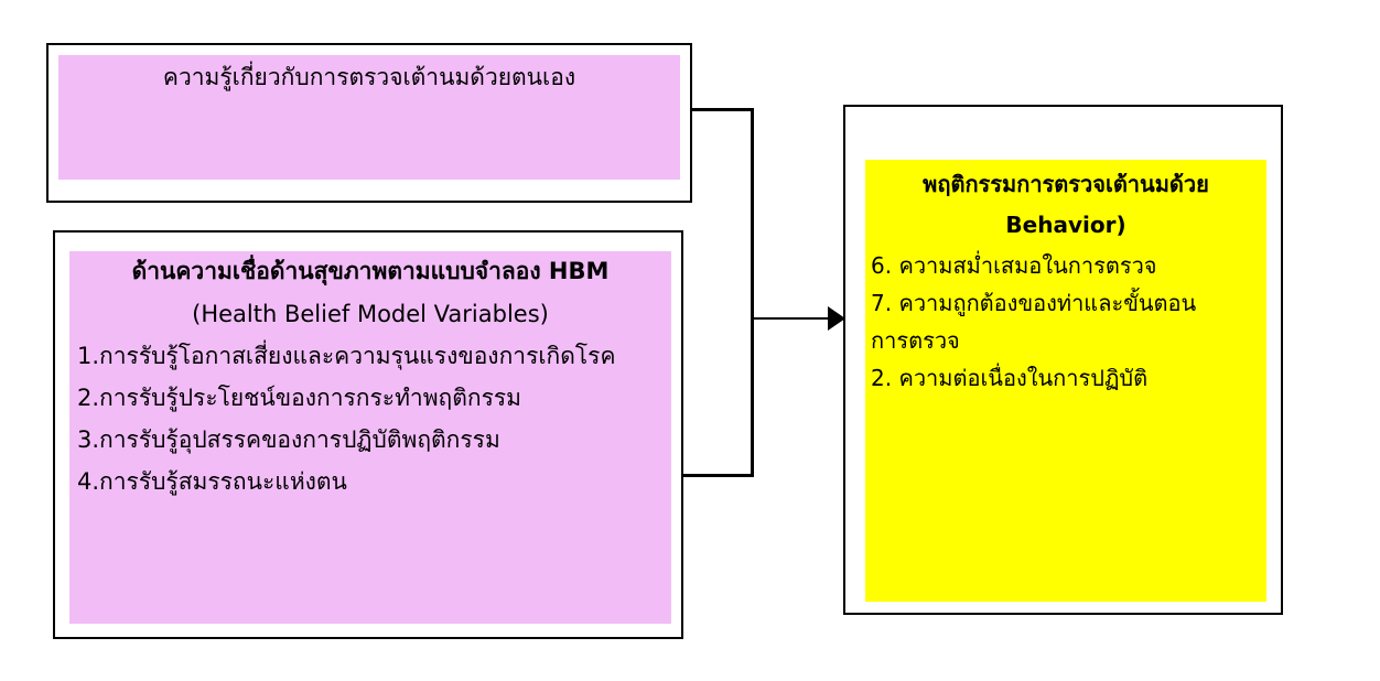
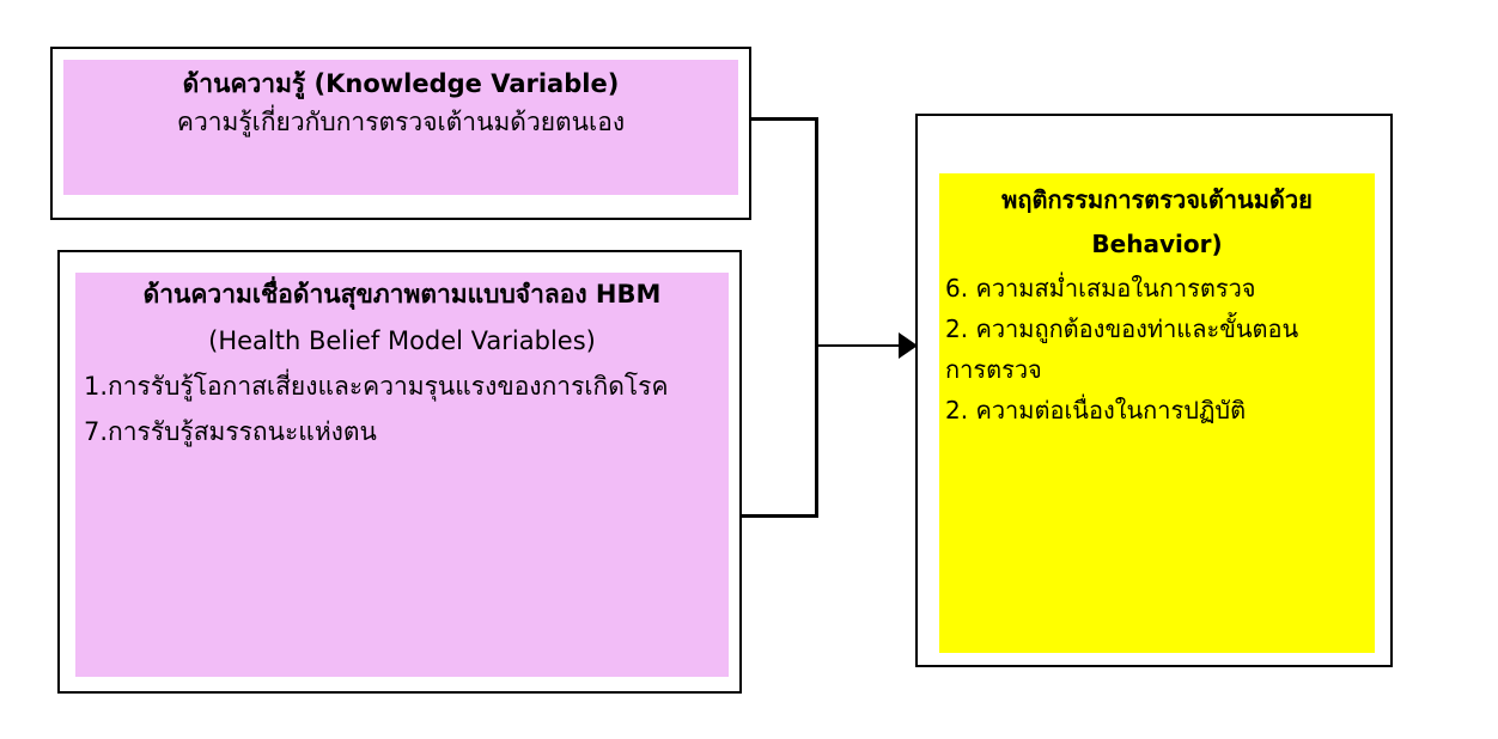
+ ด้านความรู้ (Knowledge Variable)
  ความรู้เกี่ยวกับการตรวจเต้านมด้วยตนเอง
  ด้านความเชื่อด้านสุขภาพตามแบบจำลอง HBM
  (Health Belief Model Variables)
  1.การรับรู้โอกาสเสี่ยงและความรุนแรงของการเกิดโรค
- 2.การรับรู้ประโยชน์ของการกระทำพฤติกรรม
- 3.การรับรู้อุปสรรคของการปฏิบัติพฤติกรรม
- 4.การรับรู้สมรรถนะแห่งตน
+ 7.การรับรู้สมรรถนะแห่งตน
  พฤติกรรมการตรวจเต้านมด้วย
  Behavior)
  6. ความสม่ำเสมอในการตรวจ
- 7. ความถูกต้องของท่าและขั้นตอน
+ 2. ความถูกต้องของท่าและขั้นตอน
  การตรวจ
  2. ความต่อเนื่องในการปฏิบัติ
